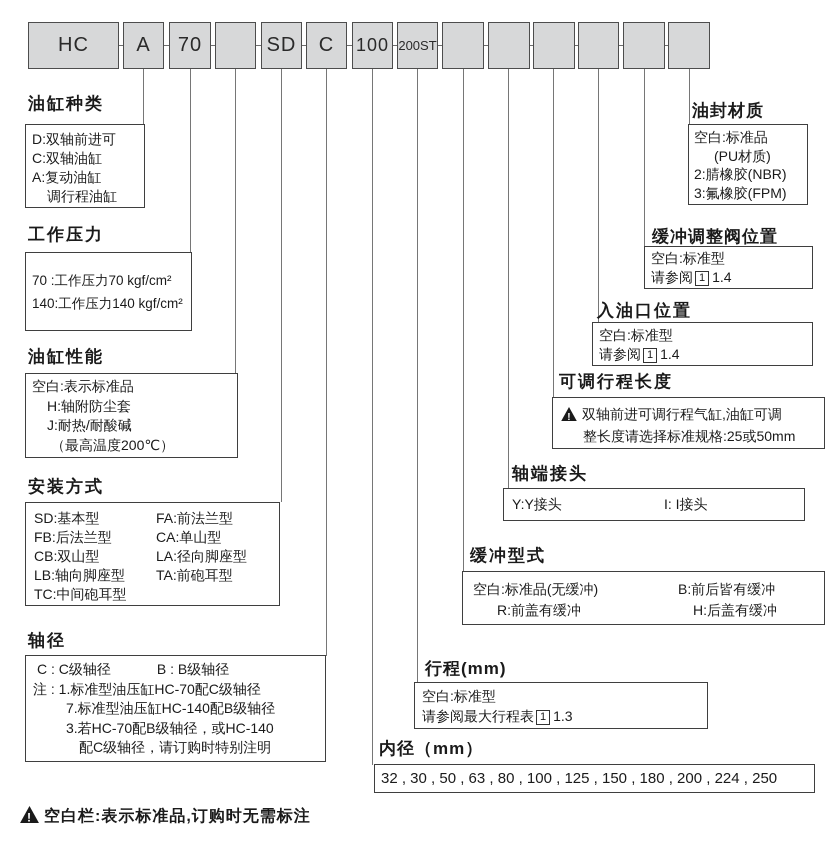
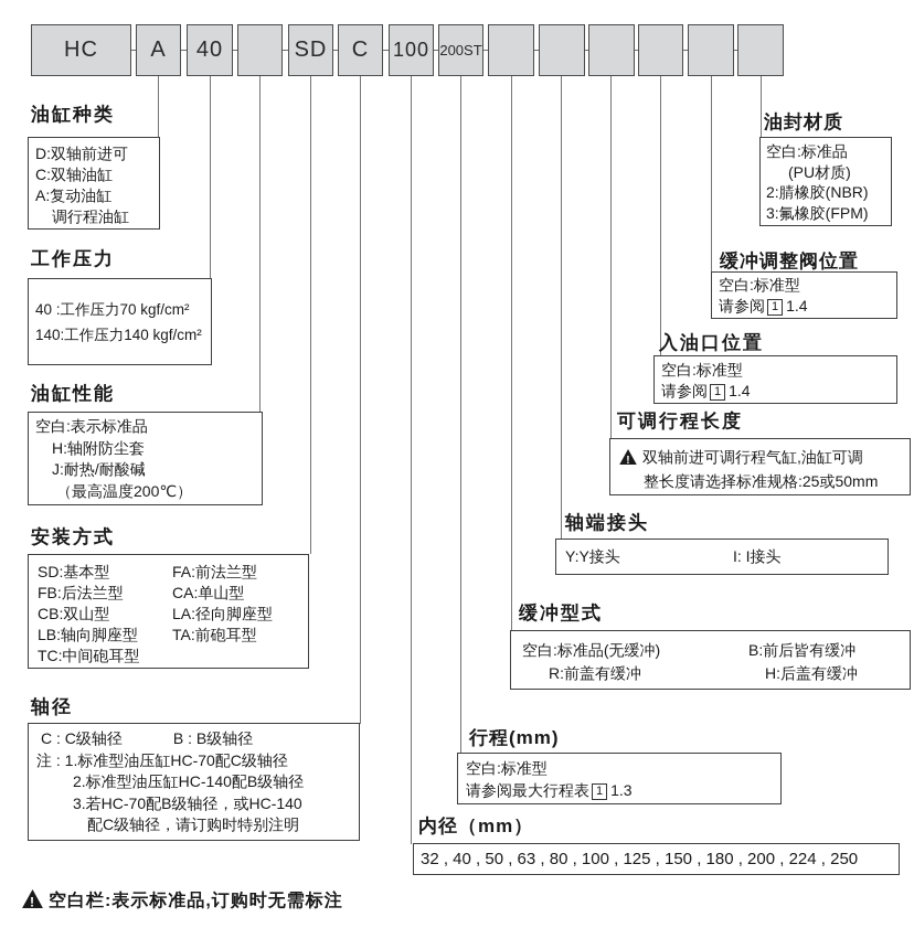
  HC
  A
- 70
+ 40
  SD
  C
  100
  200ST
  油缸种类
  D:双轴前进可
  C:双轴油缸
  A:复动油缸
  调行程油缸
  工作压力
- 70 :工作压力70 kgf/cm²
+ 40 :工作压力70 kgf/cm²
  140:工作压力140 kgf/cm²
  油缸性能
  空白:表示标准品
  H:轴附防尘套
  J:耐热/耐酸碱
  （最高温度200℃）
  安装方式
  SD:基本型
  FA:前法兰型
  FB:后法兰型
  CA:单山型
  CB:双山型
  LA:径向脚座型
  LB:轴向脚座型
  TA:前砲耳型
  TC:中间砲耳型
  轴径
  C : C级轴径
  B : B级轴径
  注 : 1.标准型油压缸HC-70配C级轴径
- 7.标准型油压缸HC-140配B级轴径
+ 2.标准型油压缸HC-140配B级轴径
  3.若HC-70配B级轴径，或HC-140
  配C级轴径，请订购时特别注明
  内径（mm）
- 32 , 30 , 50 , 63 , 80 , 100 , 125 , 150 , 180 , 200 , 224 , 250
+ 32 , 40 , 50 , 63 , 80 , 100 , 125 , 150 , 180 , 200 , 224 , 250
  行程(mm)
  空白:标准型
  请参阅最大行程表 1 1.3
  缓冲型式
  空白:标准品(无缓冲)
  B:前后皆有缓冲
  R:前盖有缓冲
  H:后盖有缓冲
  轴端接头
  Y:Y接头
  I: I接头
  可调行程长度
  !
  双轴前进可调行程气缸,油缸可调
  整长度请选择标准规格:25或50mm
  入油口位置
  空白:标准型
  请参阅 1 1.4
  缓冲调整阀位置
  空白:标准型
  请参阅 1 1.4
  油封材质
  空白:标准品
  (PU材质)
  2:腈橡胶(NBR)
  3:氟橡胶(FPM)
  !
  空白栏:表示标准品,订购时无需标注
